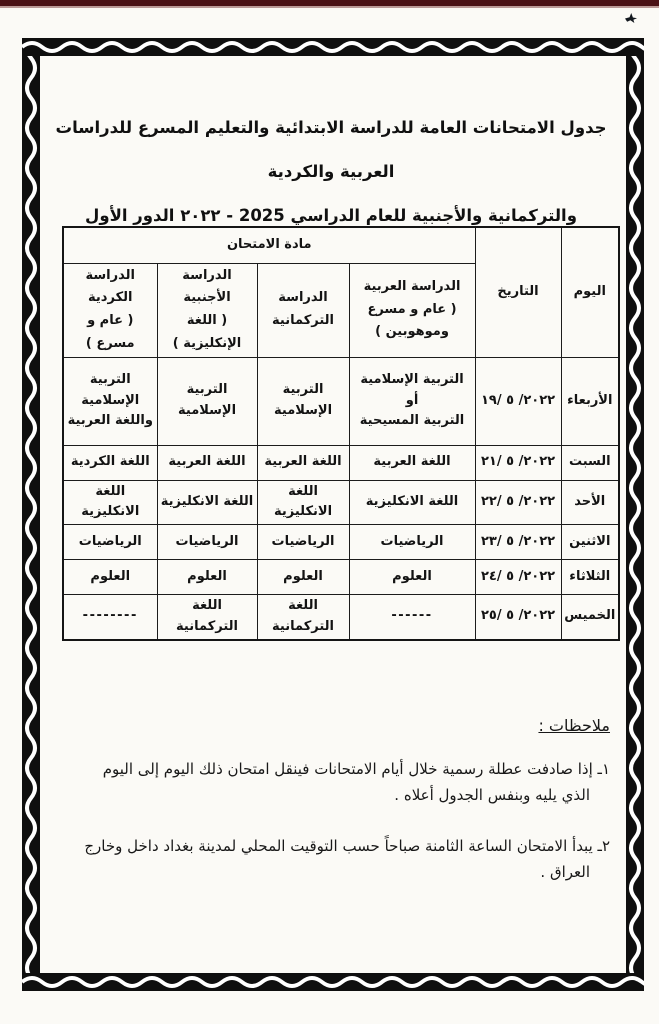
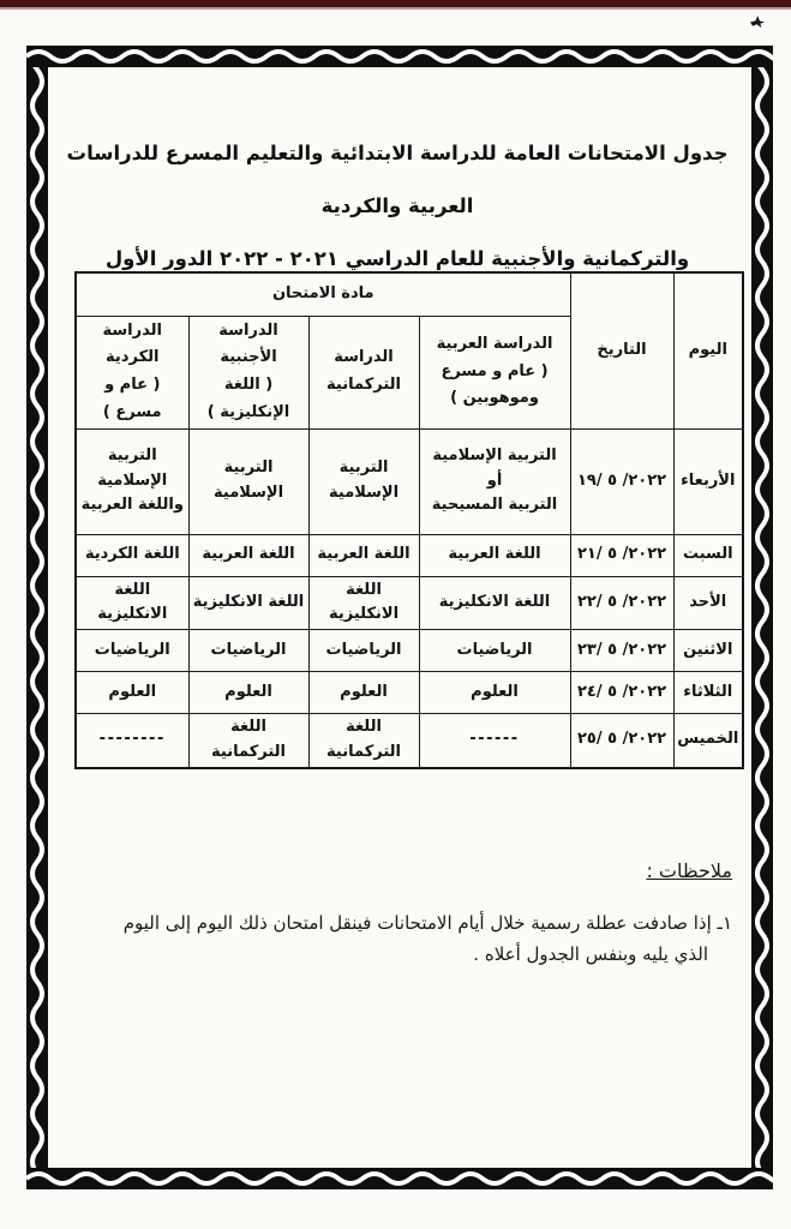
  جدول الامتحانات العامة للدراسة الابتدائية والتعليم المسرع للدراسات العربية والكردية
- والتركمانية والأجنبية للعام الدراسي 2025 - ٢٠٢٢ الدور الأول
+ والتركمانية والأجنبية للعام الدراسي ٢٠٢١ - ٢٠٢٢ الدور الأول
  اليوم	التاريخ	مادة الامتحان
  الدراسة العربية ( عام و مسرع وموهوبين )	الدراسة التركمانية	الدراسة الأجنبية ( اللغة الإنكليزية )	الدراسة الكردية ( عام و مسرع )
  الأربعاء	٢٠٢٢/ ٥ /١٩	التربية الإسلامية أو التربية المسيحية	التربية الإسلامية	التربية الإسلامية	التربية الإسلامية واللغة العربية
  السبت	٢٠٢٢/ ٥ /٢١	اللغة العربية	اللغة العربية	اللغة العربية	اللغة الكردية
  الأحد	٢٠٢٢/ ٥ /٢٢	اللغة الانكليزية	اللغة الانكليزية	اللغة الانكليزية	اللغة الانكليزية
  الاثنين	٢٠٢٢/ ٥ /٢٣	الرياضيات	الرياضيات	الرياضيات	الرياضيات
  الثلاثاء	٢٠٢٢/ ٥ /٢٤	العلوم	العلوم	العلوم	العلوم
  الخميس	٢٠٢٢/ ٥ /٢٥	------	اللغة التركمانية	اللغة التركمانية	--------
  ملاحظات :
  ١ـ إذا صادفت عطلة رسمية خلال أيام الامتحانات فينقل امتحان ذلك اليوم إلى اليوم
  الذي يليه وبنفس الجدول أعلاه .
- ٢ـ يبدأ الامتحان الساعة الثامنة صباحاً حسب التوقيت المحلي لمدينة بغداد داخل وخارج
- العراق .
